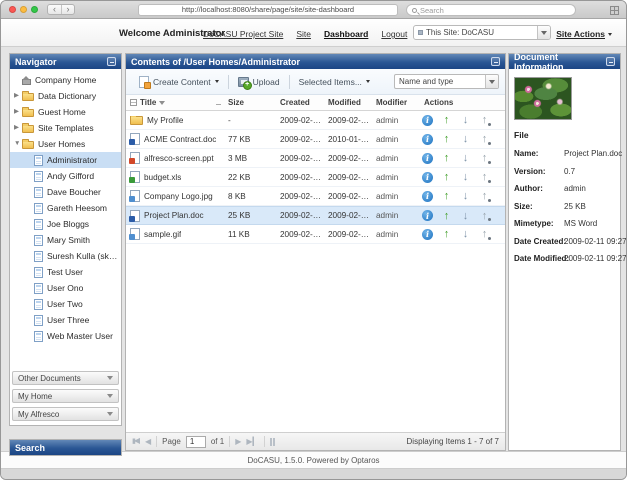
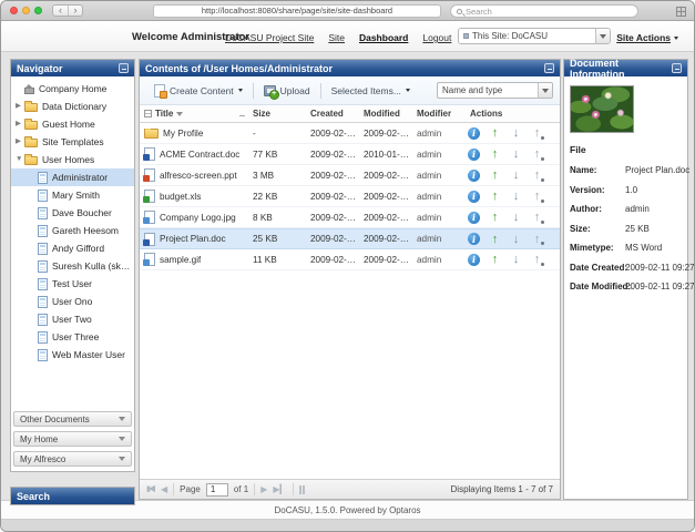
  ‹
  ›
  http://localhost:8080/share/page/site/site-dashboard
  Search
  Welcome Administrator
  DoCASU Project Site
  Site
  Dashboard
  Logout
  This Site: DoCASU
  Site Actions
  Navigator
  Company Home
  Data Dictionary
  Guest Home
  Site Templates
  User Homes
  Administrator
- Andy Gifford
+ Mary Smith
  Dave Boucher
  Gareth Heesom
- Joe Bloggs
- Mary Smith
+ Andy Gifford
  Suresh Kulla (skulla
  Test User
  User Ono
  User Two
  User Three
  Web Master User
  Other Documents
  My Home
  My Alfresco
  Search
  Contents of /User Homes/Administrator
  Create Content
  Upload
  Selected Items...
  Name and type
  Title
  Size
  Created
  Modified
  Modifier
  Actions
  My Profile
  -
  2009-02-11
  2009-02-11
  admin
  ACME Contract.doc
  77 KB
  2009-02-11
  2010-01-27
  admin
  alfresco-screen.ppt
  3 MB
  2009-02-11
  2009-02-11
  admin
  budget.xls
  22 KB
  2009-02-11
  2009-02-11
  admin
  Company Logo.jpg
  8 KB
  2009-02-11
  2009-02-11
  admin
  Project Plan.doc
  25 KB
  2009-02-11
  2009-02-11
  admin
  sample.gif
  11 KB
  2009-02-11
  2009-02-11
  admin
  ◀
  ◀
  Page
  1
  of 1
  ▶
  ▶▎
  Displaying Items 1 - 7 of 7
  Document Information
  File
  Name:
  Project Plan.doc
  Version:
- 0.7
+ 1.0
  Author:
  admin
  Size:
  25 KB
  Mimetype:
  MS Word
  Date Created
  2009-02-11 09:27
  Date Modified
  2009-02-11 09:27
  DoCASU, 1.5.0. Powered by Optaros
